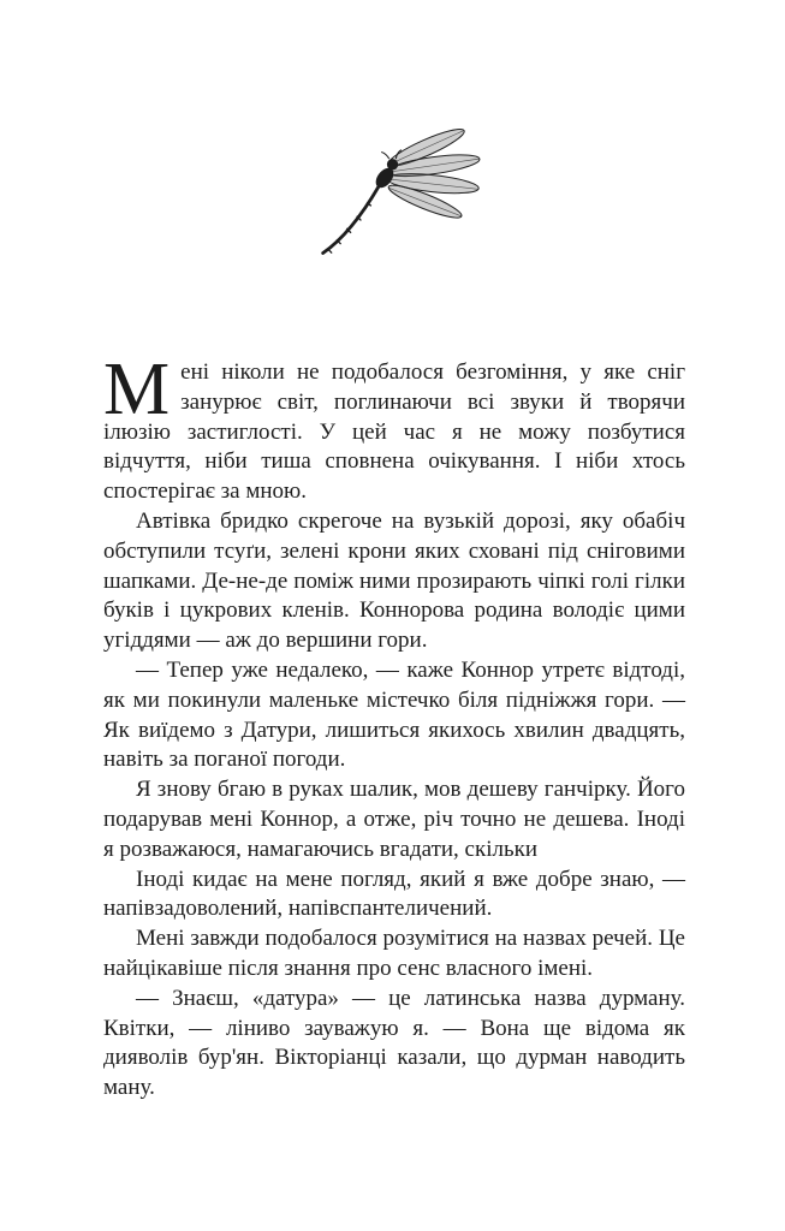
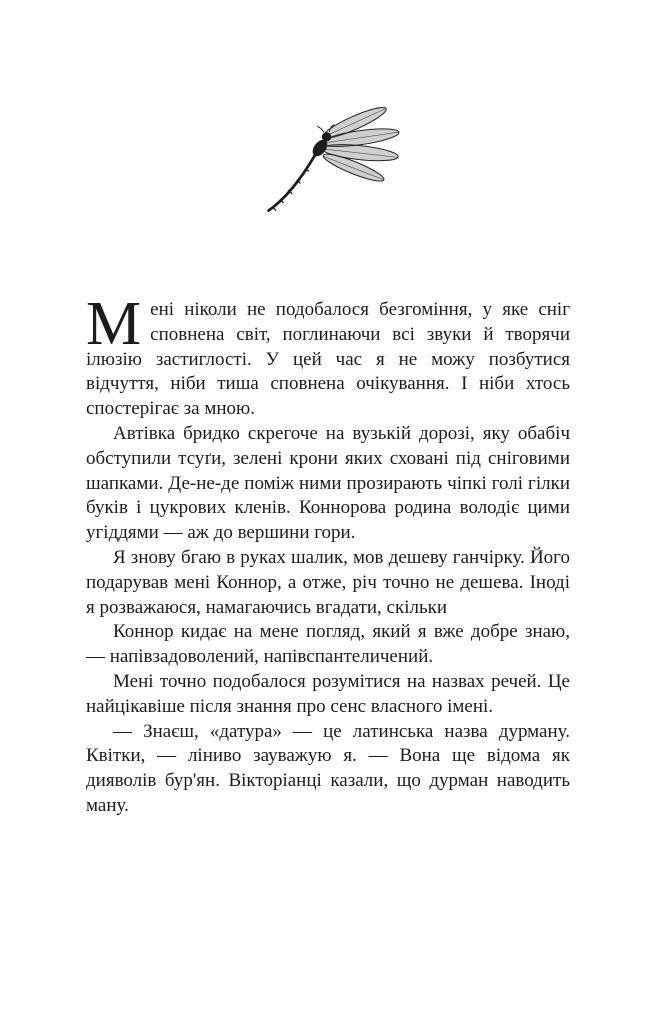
  М
- ені ніколи не подобалося безгоміння, у яке сніг занурює світ, поглинаючи всі звуки й творячи ілюзію застиглості. У цей час я не можу позбутися відчуття, ніби тиша сповнена очікування. І ніби хтось спостерігає за мною.
+ ені ніколи не подобалося безгоміння, у яке сніг сповнена світ, поглинаючи всі звуки й творячи ілюзію застиглості. У цей час я не можу позбутися відчуття, ніби тиша сповнена очікування. І ніби хтось спостерігає за мною.
  Автівка бридко скрегоче на вузькій дорозі, яку обабіч обступили тсуґи, зелені крони яких сховані під сніговими шапками. Де-не-де поміж ними прозирають чіпкі голі гілки буків і цукрових кленів. Коннорова родина володіє цими угіддями — аж до вершини гори.
- — Тепер уже недалеко, — каже Коннор утретє відтоді, як ми покинули маленьке містечко біля підніжжя гори. — Як виїдемо з Датури, лишиться якихось хвилин двадцять, навіть за поганої погоди.
  Я знову бгаю в руках шалик, мов дешеву ганчірку. Його подарував мені Коннор, а отже, річ точно не дешева. Іноді я розважаюся, намагаючись вгадати, скільки
- Іноді кидає на мене погляд, який я вже добре знаю, — напівзадоволений, напівспантеличений.
+ Коннор кидає на мене погляд, який я вже добре знаю, — напівзадоволений, напівспантеличений.
- Мені завжди подобалося розумітися на назвах речей. Це найцікавіше після знання про сенс власного імені.
+ Мені точно подобалося розумітися на назвах речей. Це найцікавіше після знання про сенс власного імені.
  — Знаєш, «датура» — це латинська назва дурману. Квітки, — ліниво зауважую я. — Вона ще відома як дияволів бур'ян. Вікторіанці казали, що дурман наводить ману.
